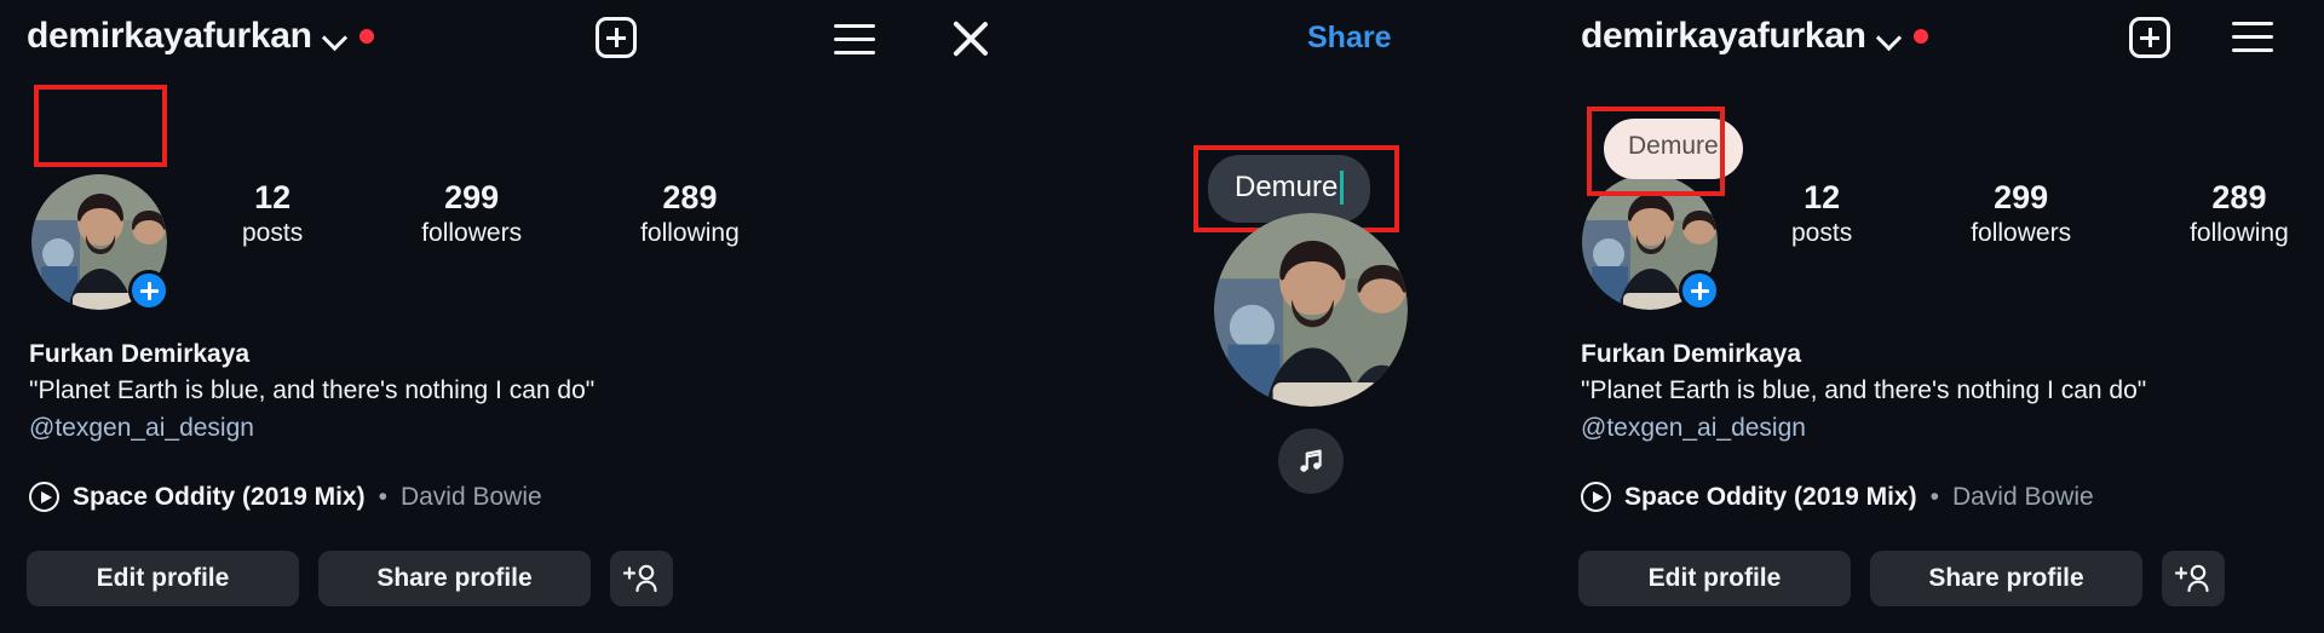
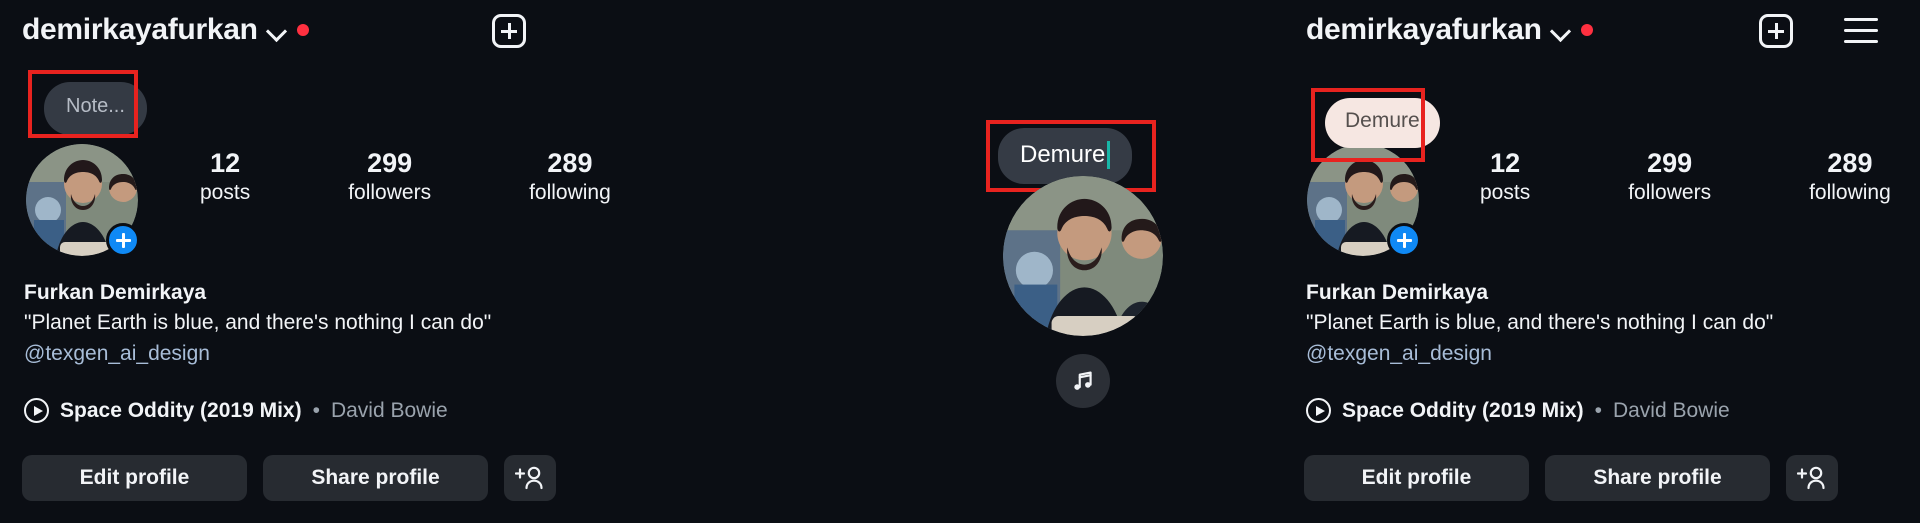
  demirkayafurkan
+ Note...
  12
  posts
  299
  followers
  289
  following
  Furkan Demirkaya
  "Planet Earth is blue, and there's nothing I can do"
  @texgen_ai_design
  Space Oddity (2019 Mix)
  •
  David Bowie
  Edit profile
  Share profile
- Share
  Demure
  demirkayafurkan
  Demure
  12
  posts
  299
  followers
  289
  following
  Furkan Demirkaya
  "Planet Earth is blue, and there's nothing I can do"
  @texgen_ai_design
  Space Oddity (2019 Mix)
  •
  David Bowie
  Edit profile
  Share profile
